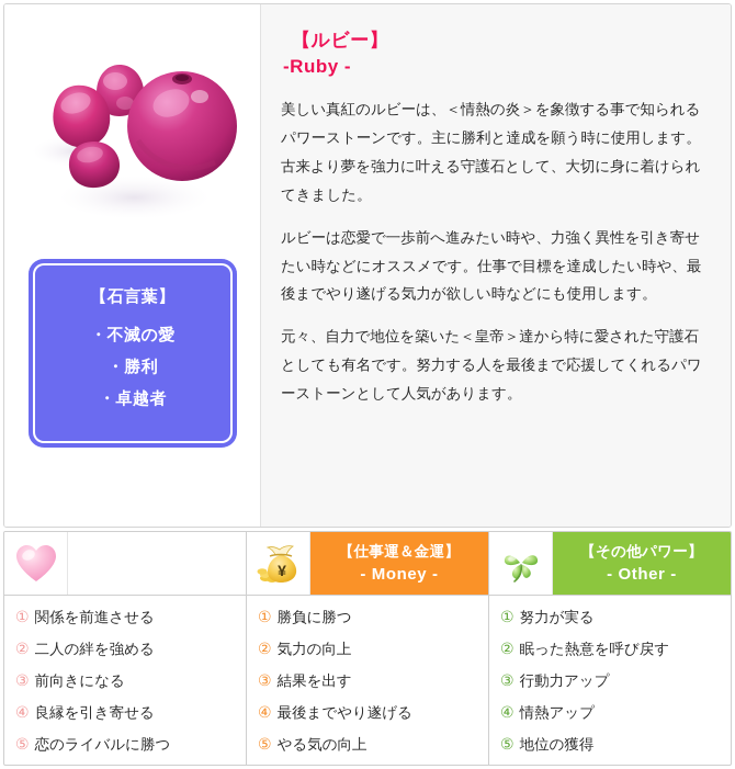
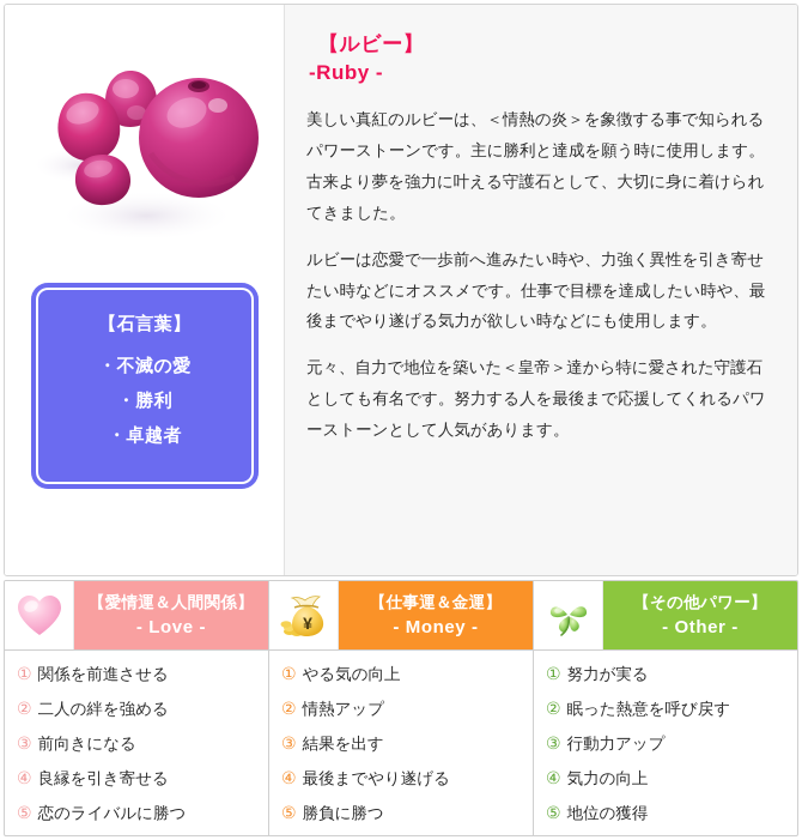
  【石言葉】
  ・不滅の愛
  ・勝利
  ・卓越者
  【ルビー】
  -Ruby -
  美しい真紅のルビーは、＜情熱の炎＞を象徴する事で知られるパワーストーンです。主に勝利と達成を願う時に使用します。古来より夢を強力に叶える守護石として、大切に身に着けられてきました。
  ルビーは恋愛で一歩前へ進みたい時や、力強く異性を引き寄せたい時などにオススメです。仕事で目標を達成したい時や、最後までやり遂げる気力が欲しい時などにも使用します。
  元々、自力で地位を築いた＜皇帝＞達から特に愛された守護石としても有名です。努力する人を最後まで応援してくれるパワーストーンとして人気があります。
+ 【愛情運＆人間関係】
+ - Love -
  ①
  関係を前進させる
  ②
  二人の絆を強める
  ③
  前向きになる
  ④
  良縁を引き寄せる
  ⑤
  恋のライバルに勝つ
  ¥
  【仕事運＆金運】
  - Money -
  ①
- 勝負に勝つ
+ やる気の向上
  ②
- 気力の向上
+ 情熱アップ
  ③
  結果を出す
  ④
  最後までやり遂げる
  ⑤
- やる気の向上
+ 勝負に勝つ
  【その他パワー】
  - Other -
  ①
  努力が実る
  ②
  眠った熱意を呼び戻す
  ③
  行動力アップ
  ④
- 情熱アップ
+ 気力の向上
  ⑤
  地位の獲得
